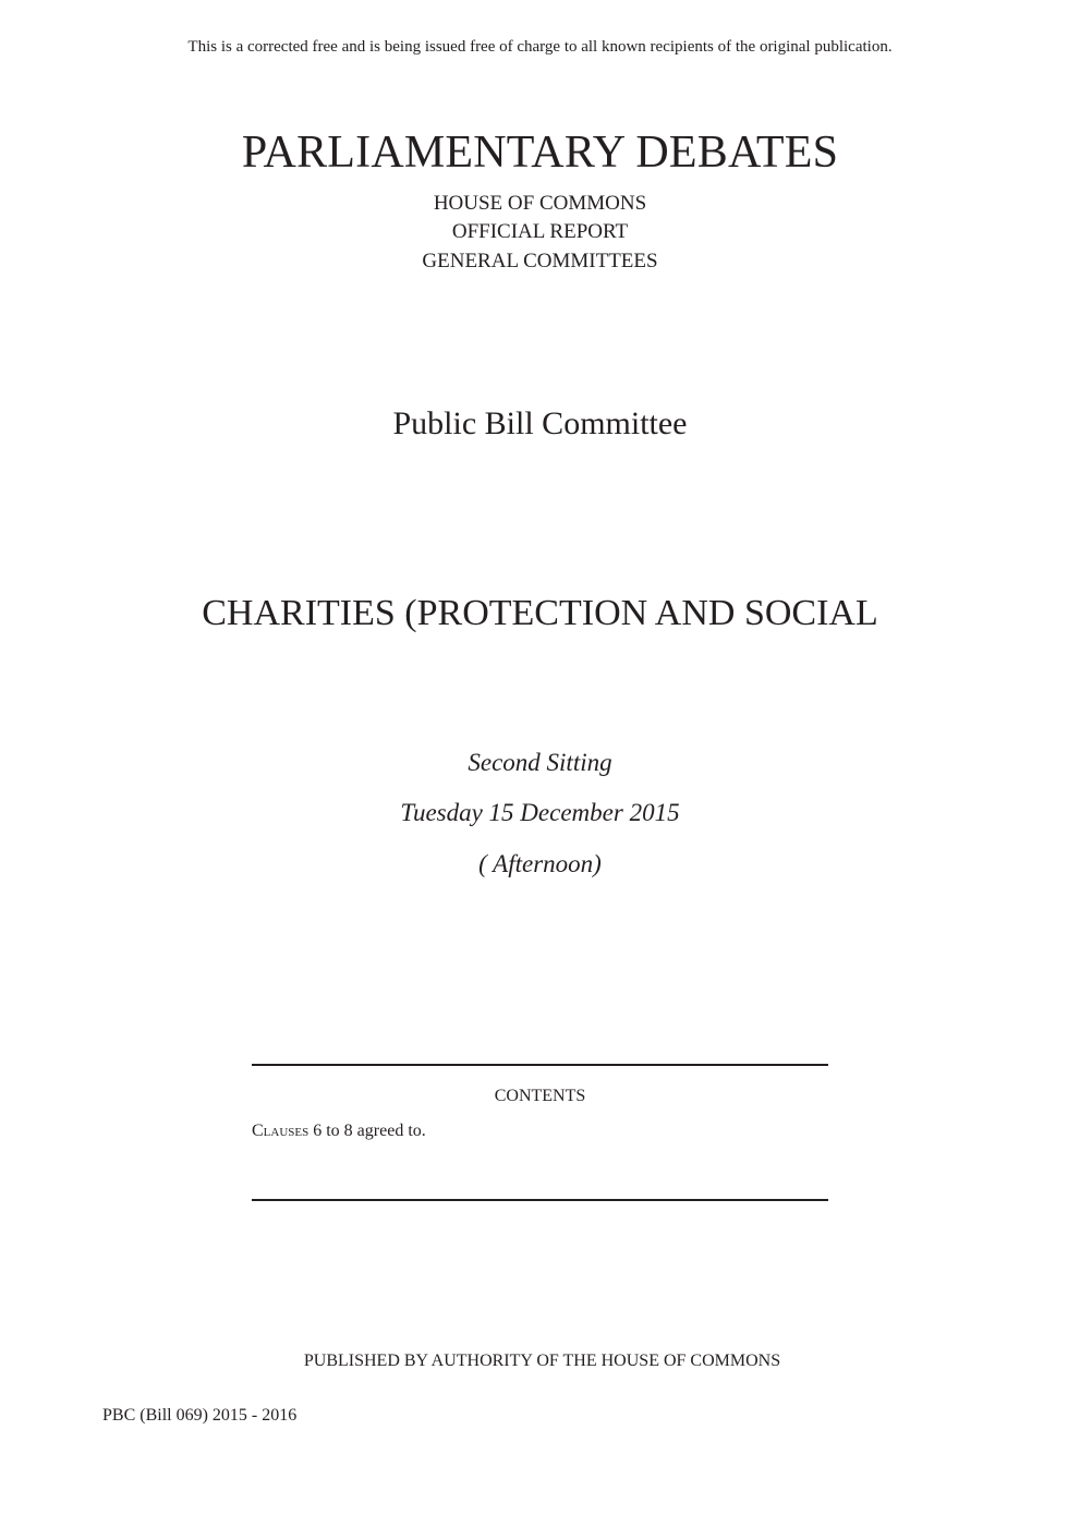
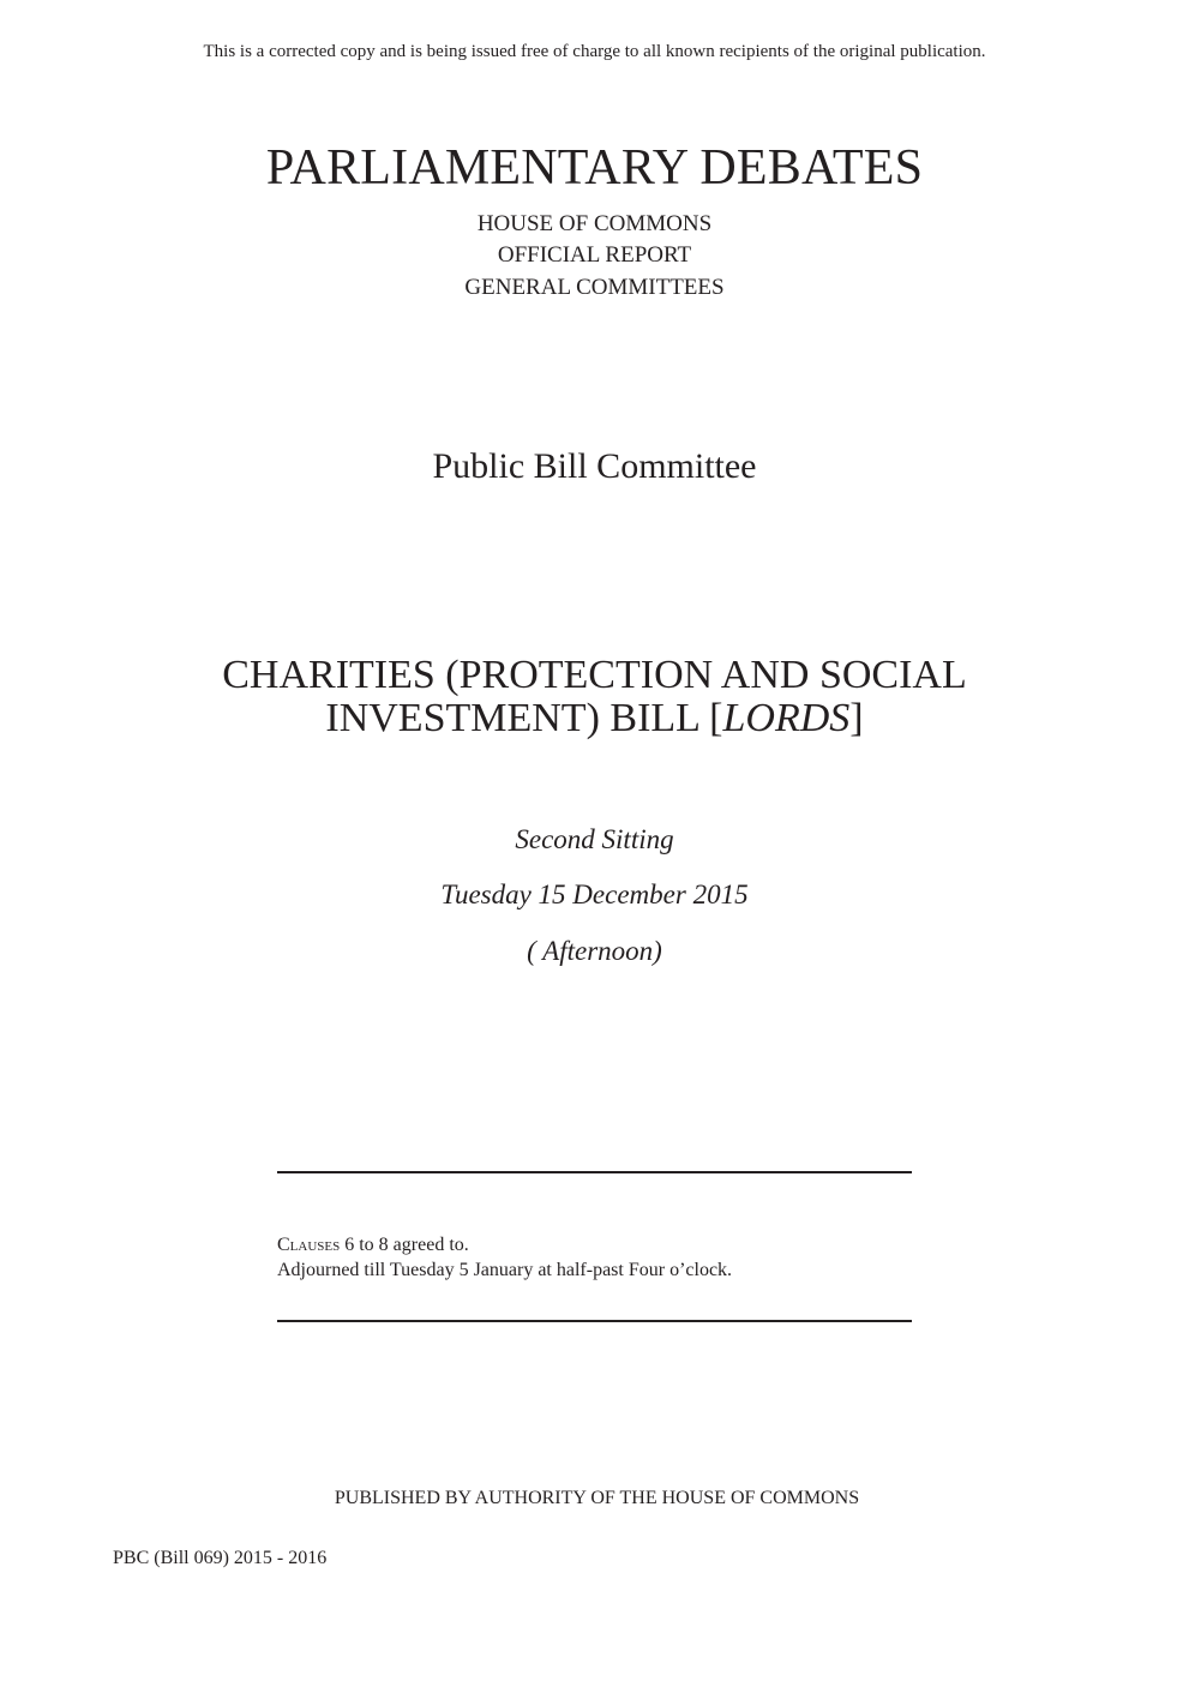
- This is a corrected free and is being issued free of charge to all known recipients of the original publication.
+ This is a corrected copy and is being issued free of charge to all known recipients of the original publication.
  PARLIAMENTARY DEBATES
  HOUSE OF COMMONS
  OFFICIAL REPORT
  GENERAL COMMITTEES
  Public Bill Committee
  CHARITIES (PROTECTION AND SOCIAL
+ INVESTMENT) BILL [LORDS]
  Second Sitting
  Tuesday 15 December 2015
  ( Afternoon)
- CONTENTS
  Clauses 6 to 8 agreed to.
+ Adjourned till Tuesday 5 January at half-past Four o’clock.
  PUBLISHED BY AUTHORITY OF THE HOUSE OF COMMONS
  PBC (Bill 069) 2015 - 2016
